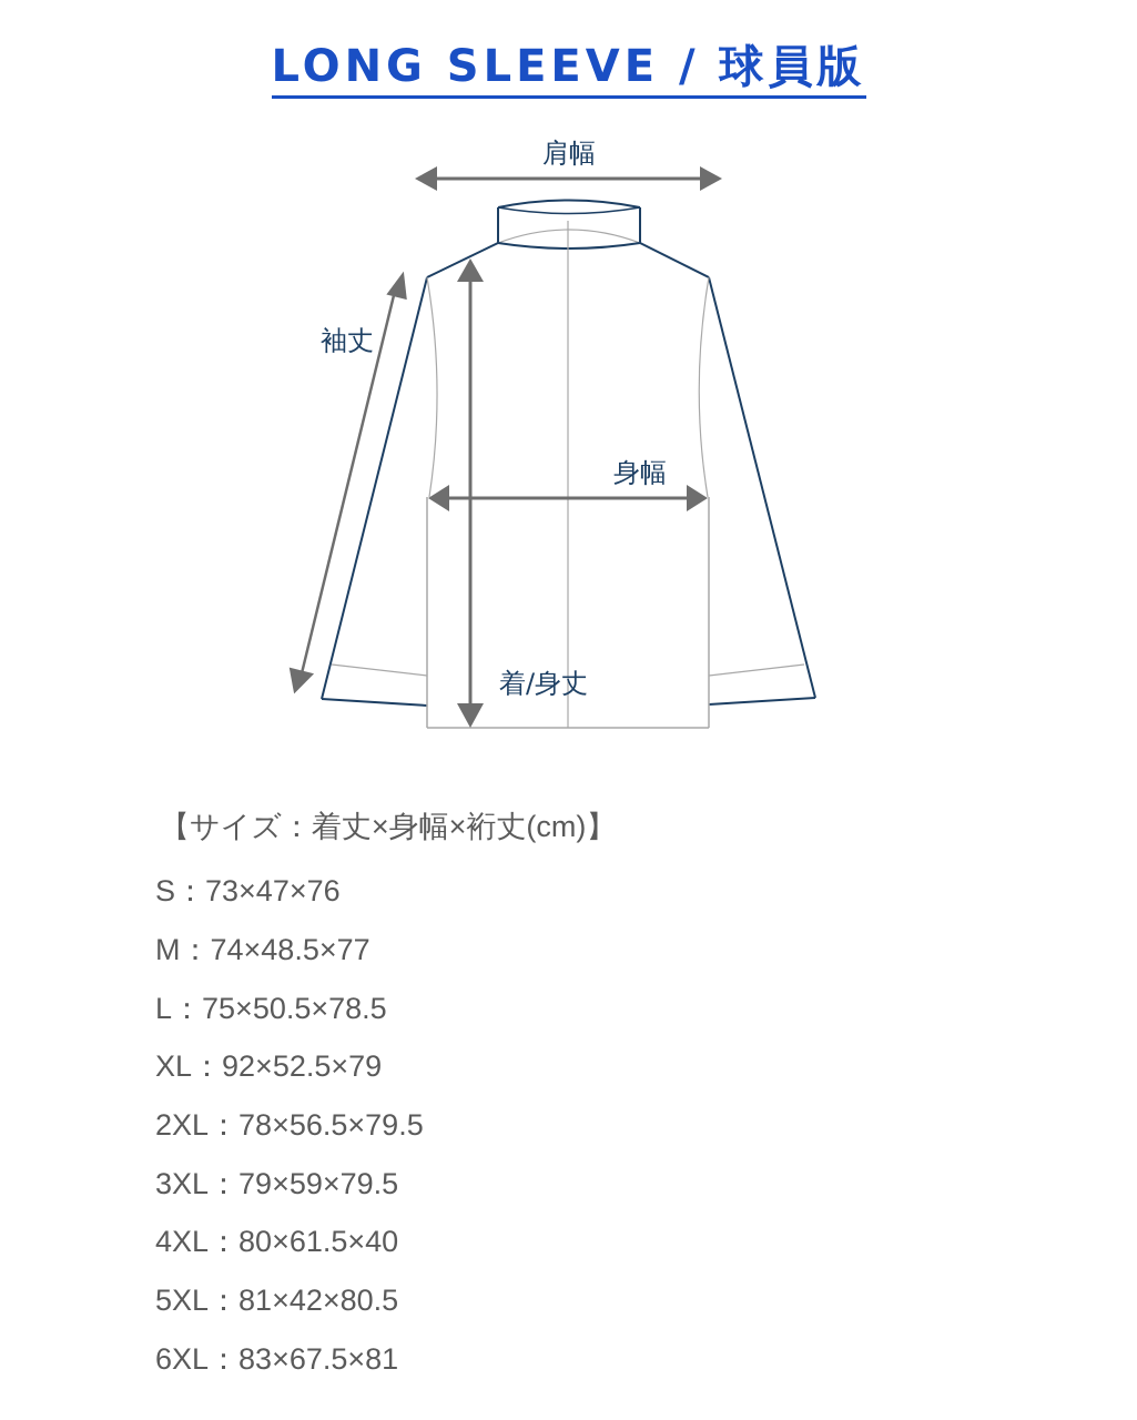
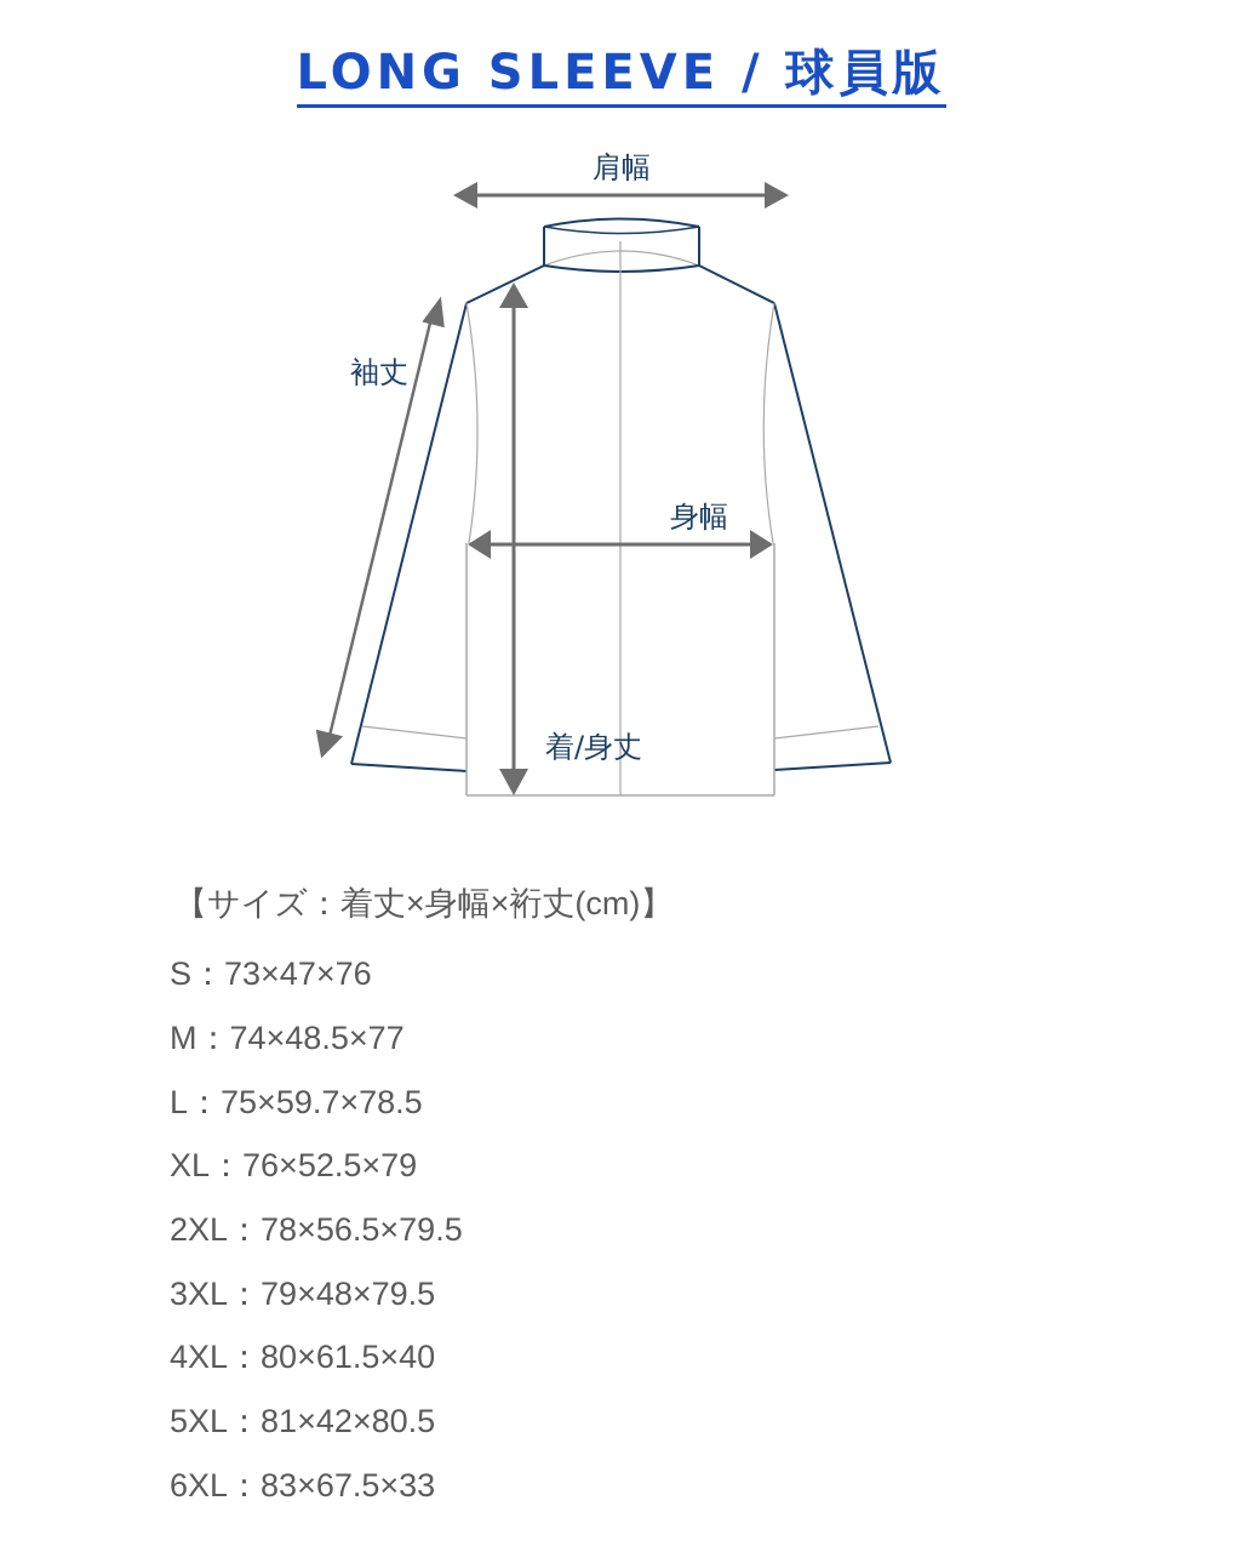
  LONG SLEEVE / 球員版
  肩幅
  袖丈
  着/身丈
  身幅
  【サイズ：着丈×身幅×裄丈(cm)】
  S：73×47×76
  M：74×48.5×77
- L：75×50.5×78.5
+ L：75×59.7×78.5
- XL：92×52.5×79
+ XL：76×52.5×79
  2XL：78×56.5×79.5
- 3XL：79×59×79.5
+ 3XL：79×48×79.5
  4XL：80×61.5×40
  5XL：81×42×80.5
- 6XL：83×67.5×81
+ 6XL：83×67.5×33
